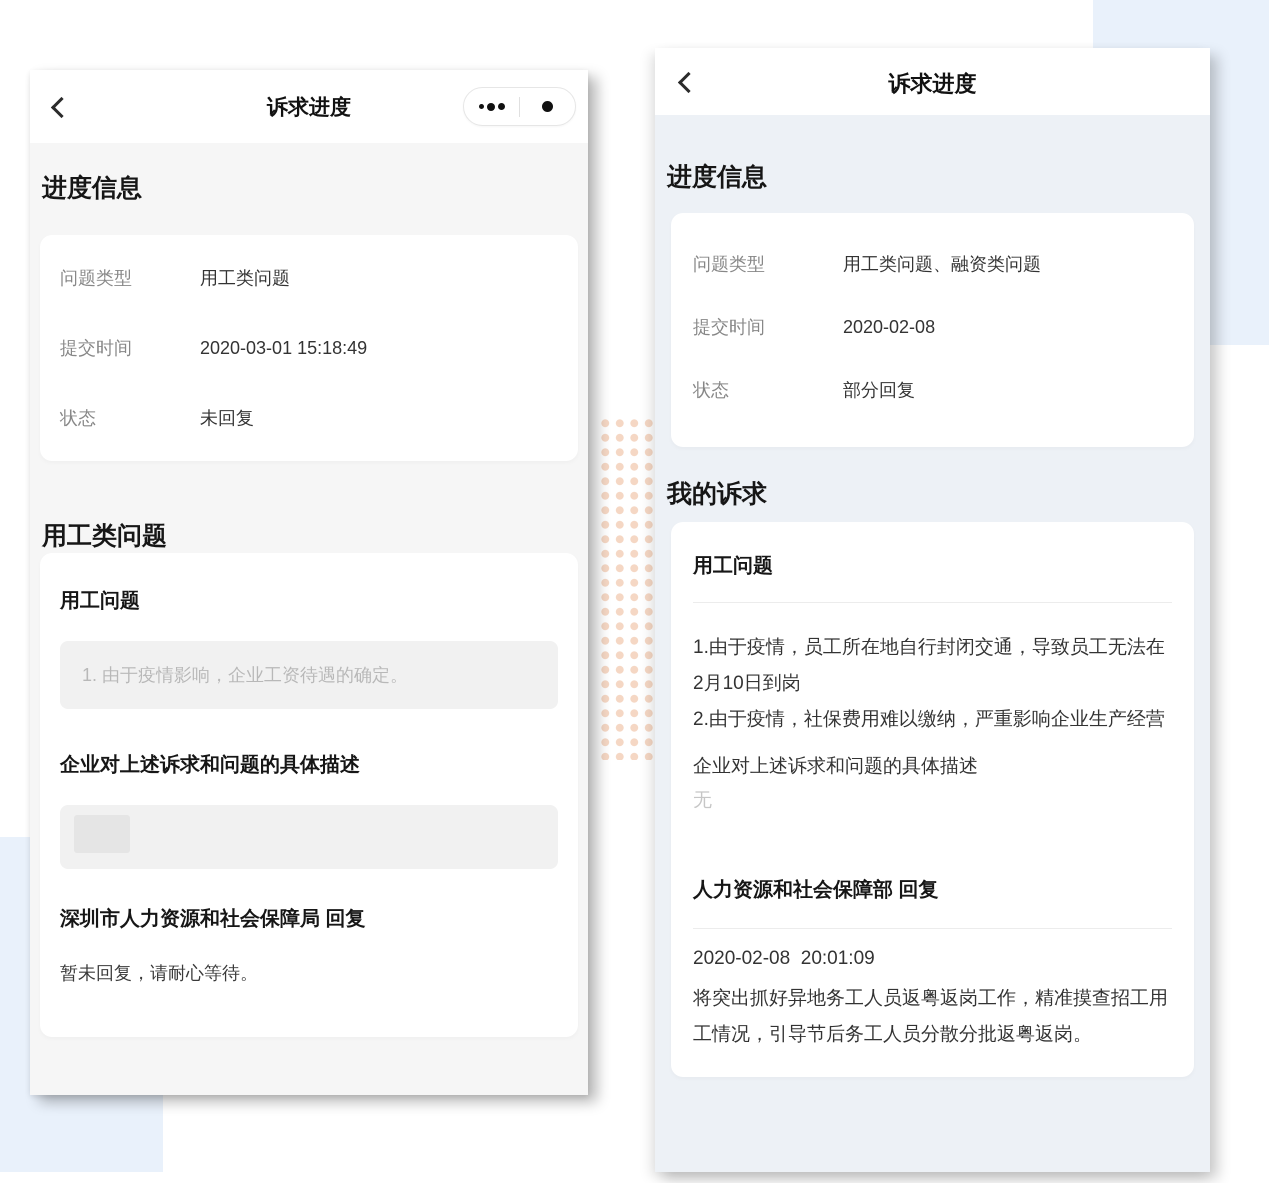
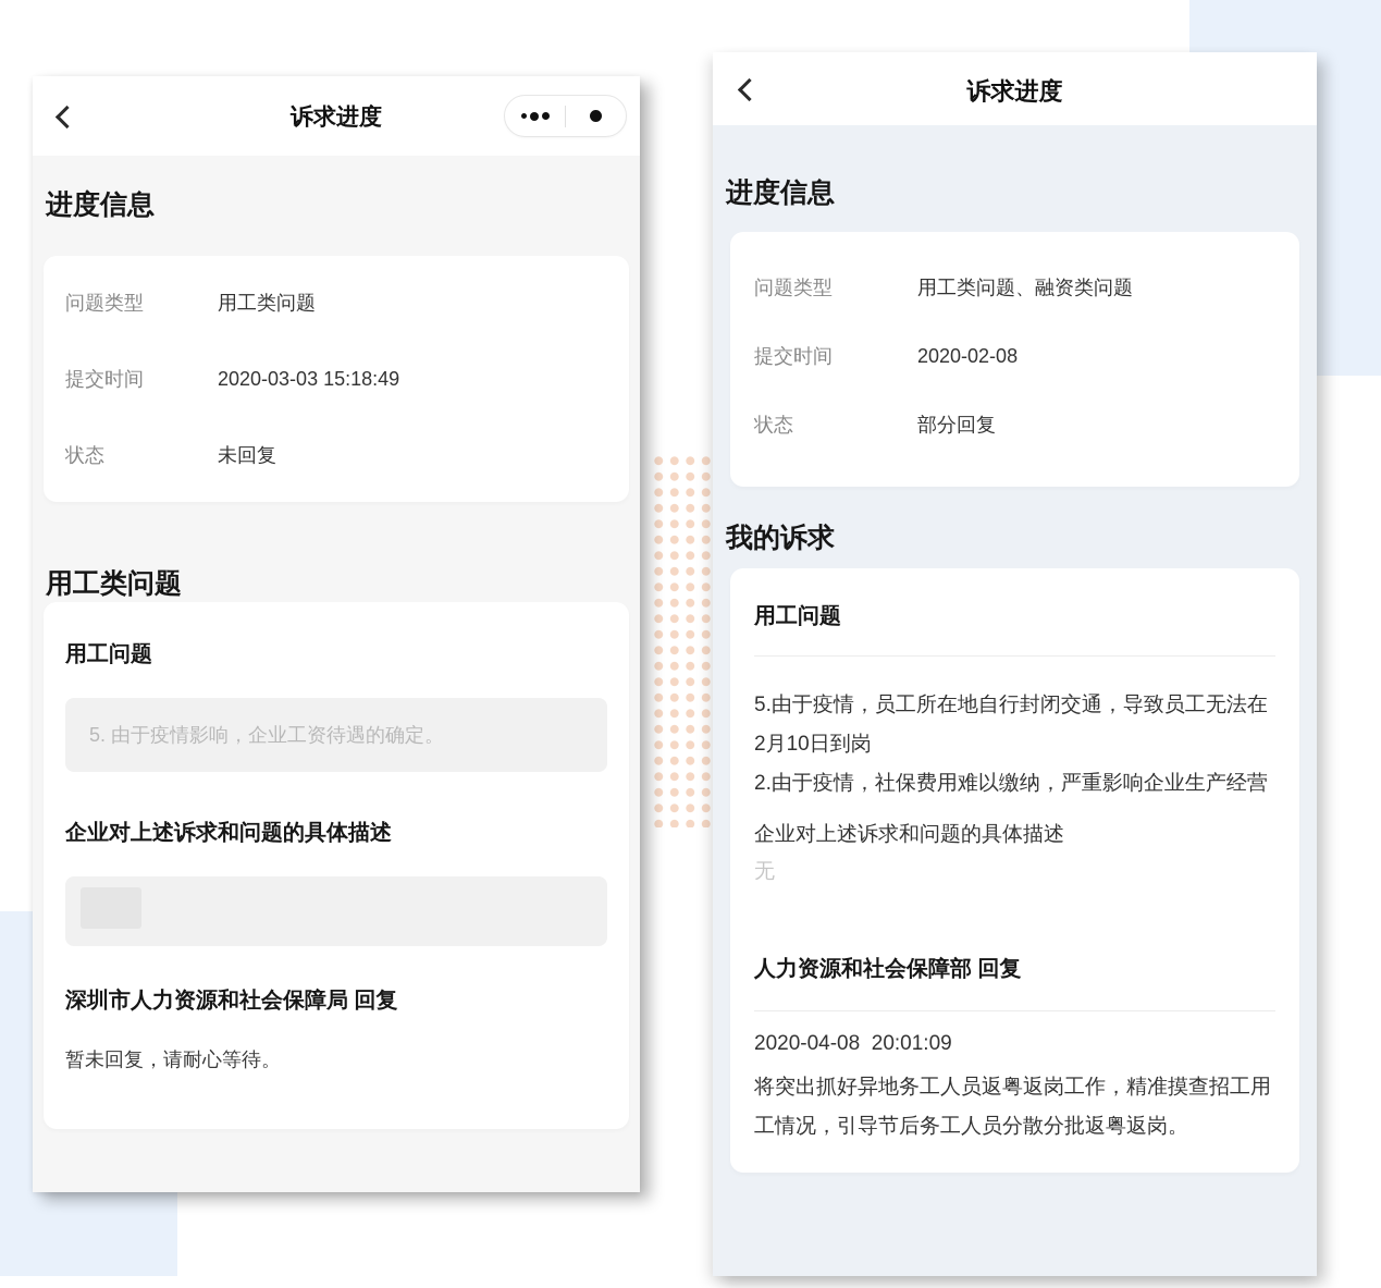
  诉求进度
  进度信息
  问题类型
  用工类问题
  提交时间
- 2020-03-01 15:18:49
+ 2020-03-03 15:18:49
  状态
  未回复
  用工类问题
  用工问题
- 1. 由于疫情影响，企业工资待遇的确定。
+ 5. 由于疫情影响，企业工资待遇的确定。
  企业对上述诉求和问题的具体描述
  深圳市人力资源和社会保障局 回复
  暂未回复，请耐心等待。
  诉求进度
  进度信息
  问题类型
  用工类问题、融资类问题
  提交时间
  2020-02-08
  状态
  部分回复
  我的诉求
  用工问题
- 1.由于疫情，员工所在地自行封闭交通，导致员工无法在2月10日到岗
+ 5.由于疫情，员工所在地自行封闭交通，导致员工无法在2月10日到岗
  2.由于疫情，社保费用难以缴纳，严重影响企业生产经营
  企业对上述诉求和问题的具体描述
  无
  人力资源和社会保障部 回复
- 2020-02-08 20:01:09
+ 2020-04-08 20:01:09
  将突出抓好异地务工人员返粤返岗工作，精准摸查招工用工情况，引导节后务工人员分散分批返粤返岗。
